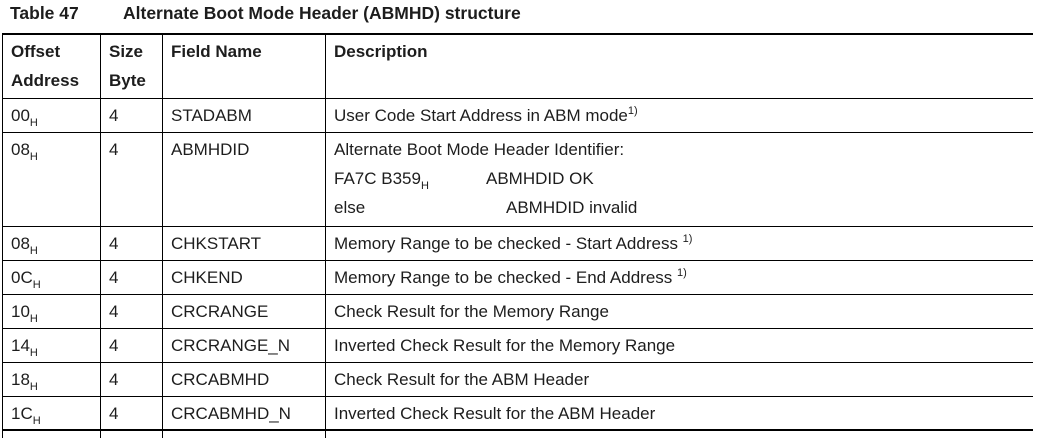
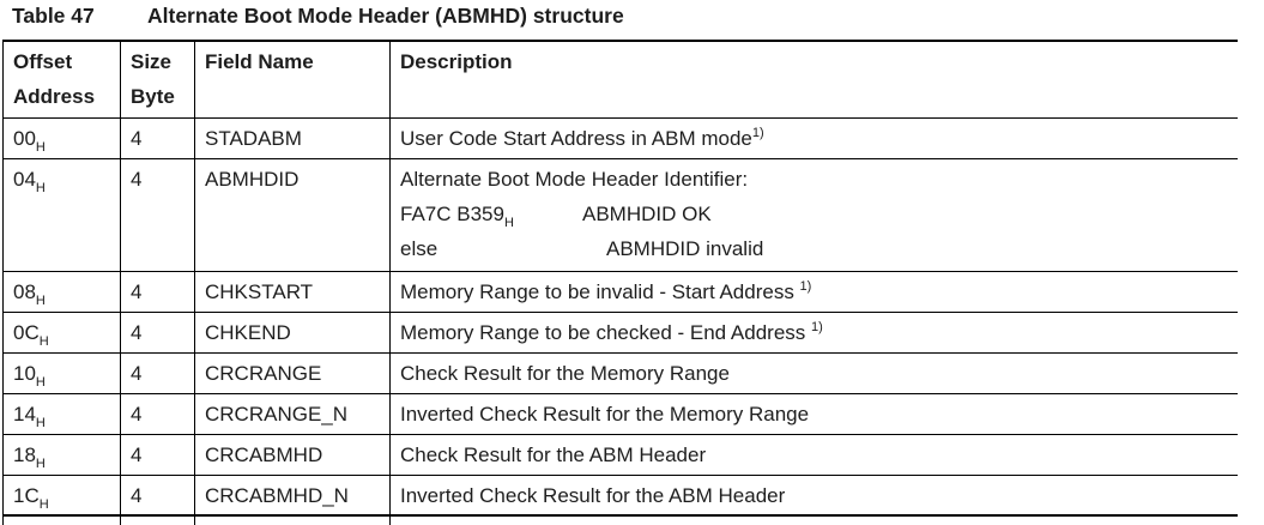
  Table 47 Alternate Boot Mode Header (ABMHD) structure
  OffsetAddress	SizeByte	Field Name	Description
  00H	4	STADABM	User Code Start Address in ABM mode1)
- 08H	4	ABMHDID	Alternate Boot Mode Header Identifier:FA7C B359HABMHDID OKelse ABMHDID invalid
+ 04H	4	ABMHDID	Alternate Boot Mode Header Identifier:FA7C B359HABMHDID OKelse ABMHDID invalid
- 08H	4	CHKSTART	Memory Range to be checked - Start Address 1)
+ 08H	4	CHKSTART	Memory Range to be invalid - Start Address 1)
  0CH	4	CHKEND	Memory Range to be checked - End Address 1)
  10H	4	CRCRANGE	Check Result for the Memory Range
  14H	4	CRCRANGE_N	Inverted Check Result for the Memory Range
  18H	4	CRCABMHD	Check Result for the ABM Header
  1CH	4	CRCABMHD_N	Inverted Check Result for the ABM Header
